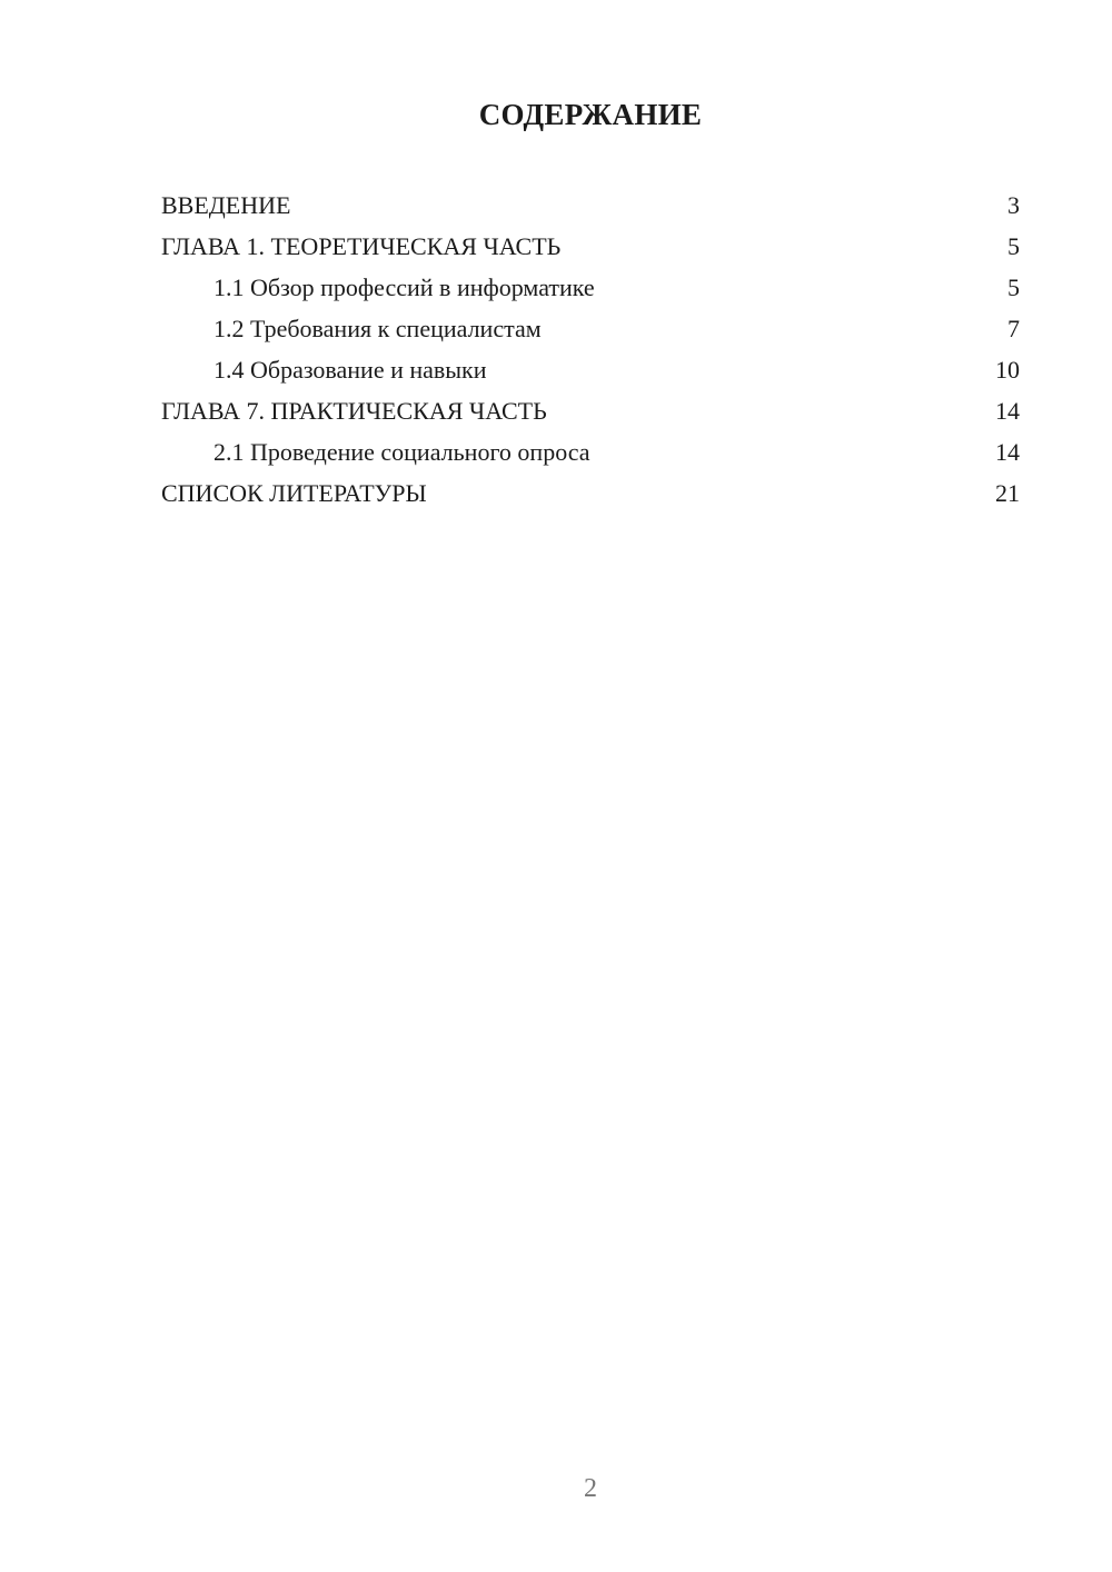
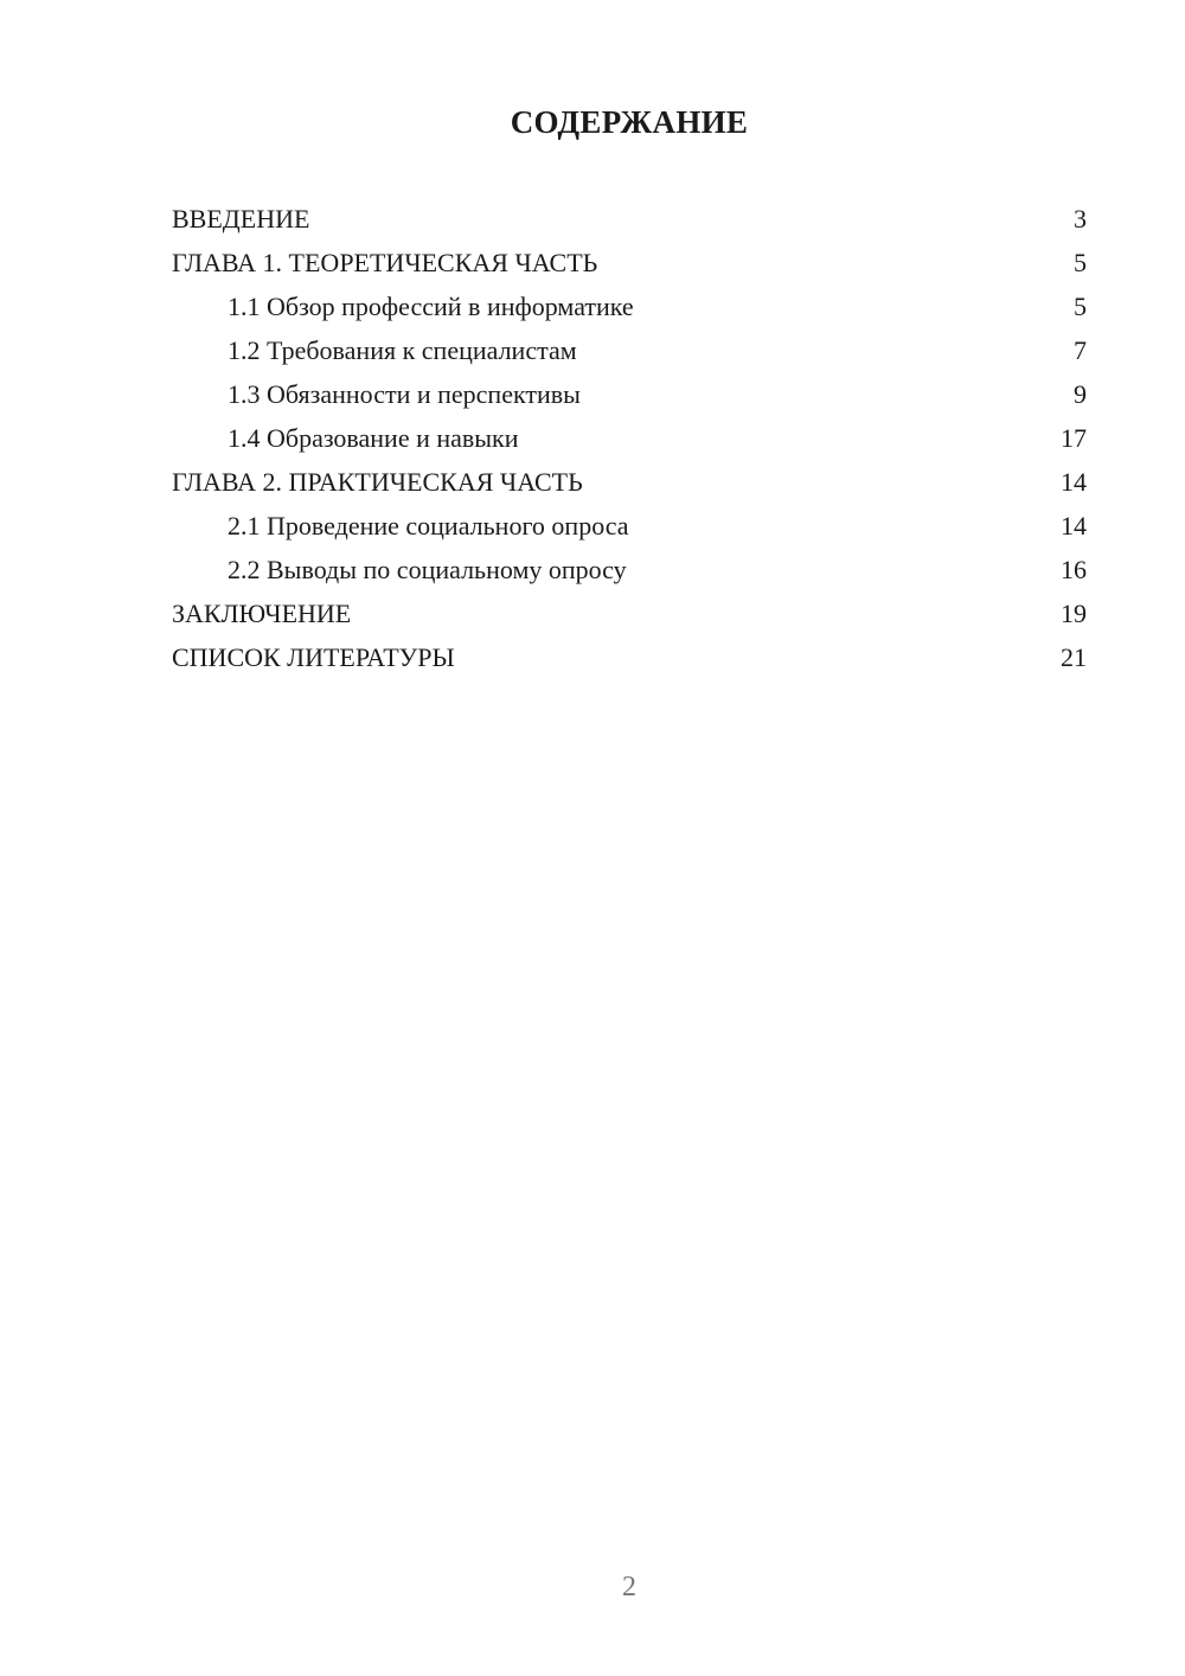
  СОДЕРЖАНИЕ
  ВВЕДЕНИЕ
  3
  ГЛАВА 1. ТЕОРЕТИЧЕСКАЯ ЧАСТЬ
  5
  1.1 Обзор профессий в информатике
  5
  1.2 Требования к специалистам
  7
+ 1.3 Обязанности и перспективы
+ 9
  1.4 Образование и навыки
- 10
+ 17
- ГЛАВА 7. ПРАКТИЧЕСКАЯ ЧАСТЬ
+ ГЛАВА 2. ПРАКТИЧЕСКАЯ ЧАСТЬ
  14
  2.1 Проведение социального опроса
  14
+ 2.2 Выводы по социальному опросу
+ 16
+ ЗАКЛЮЧЕНИЕ
+ 19
  СПИСОК ЛИТЕРАТУРЫ
  21
  2
